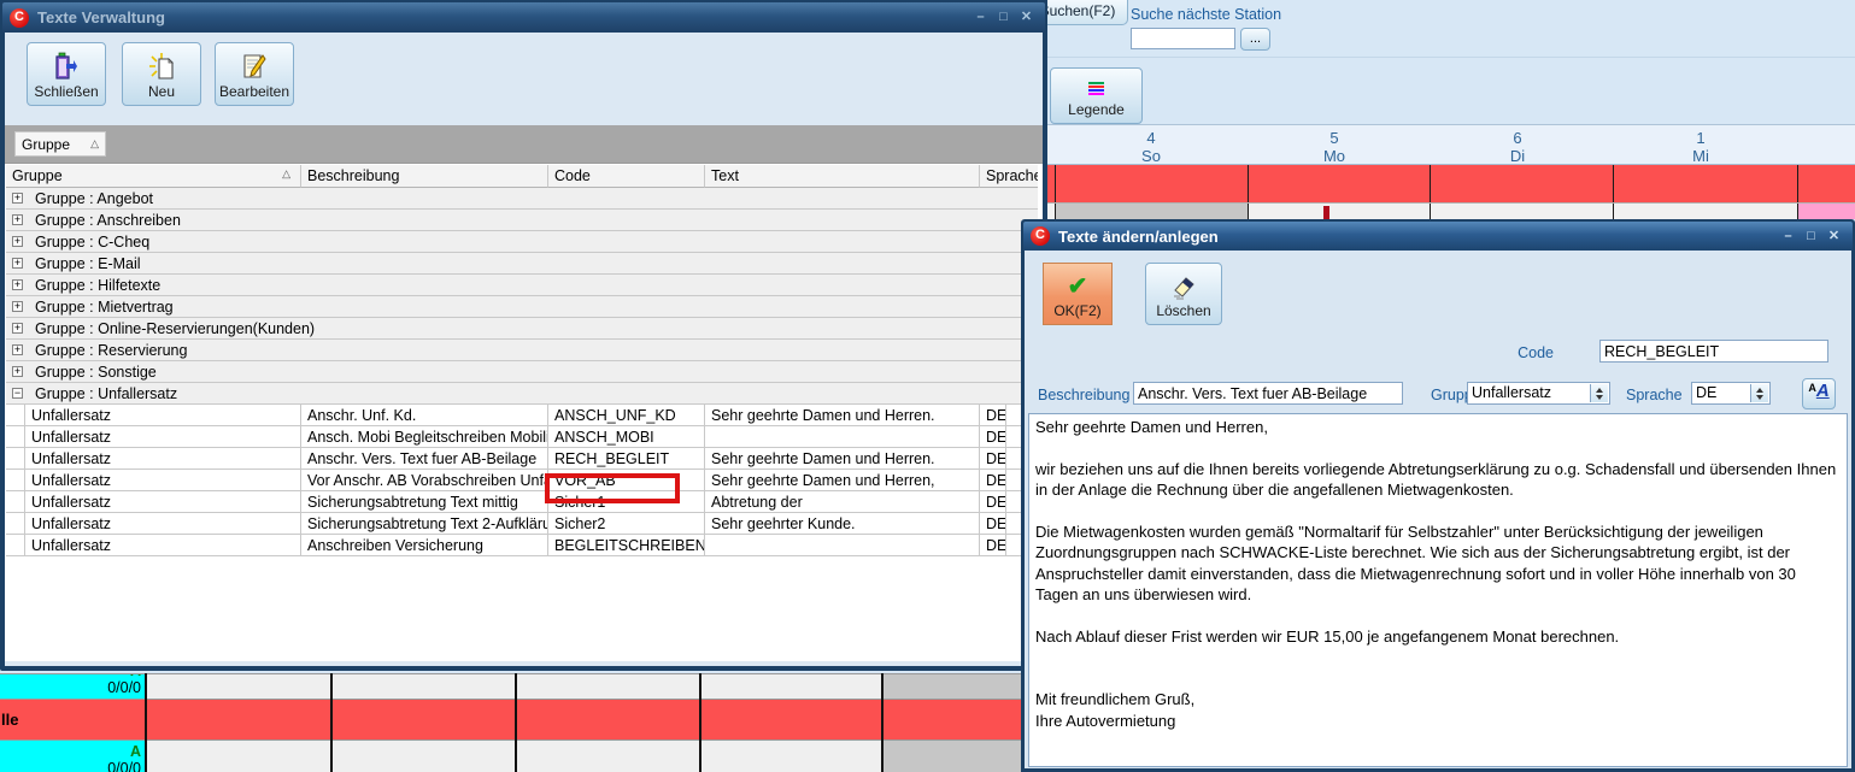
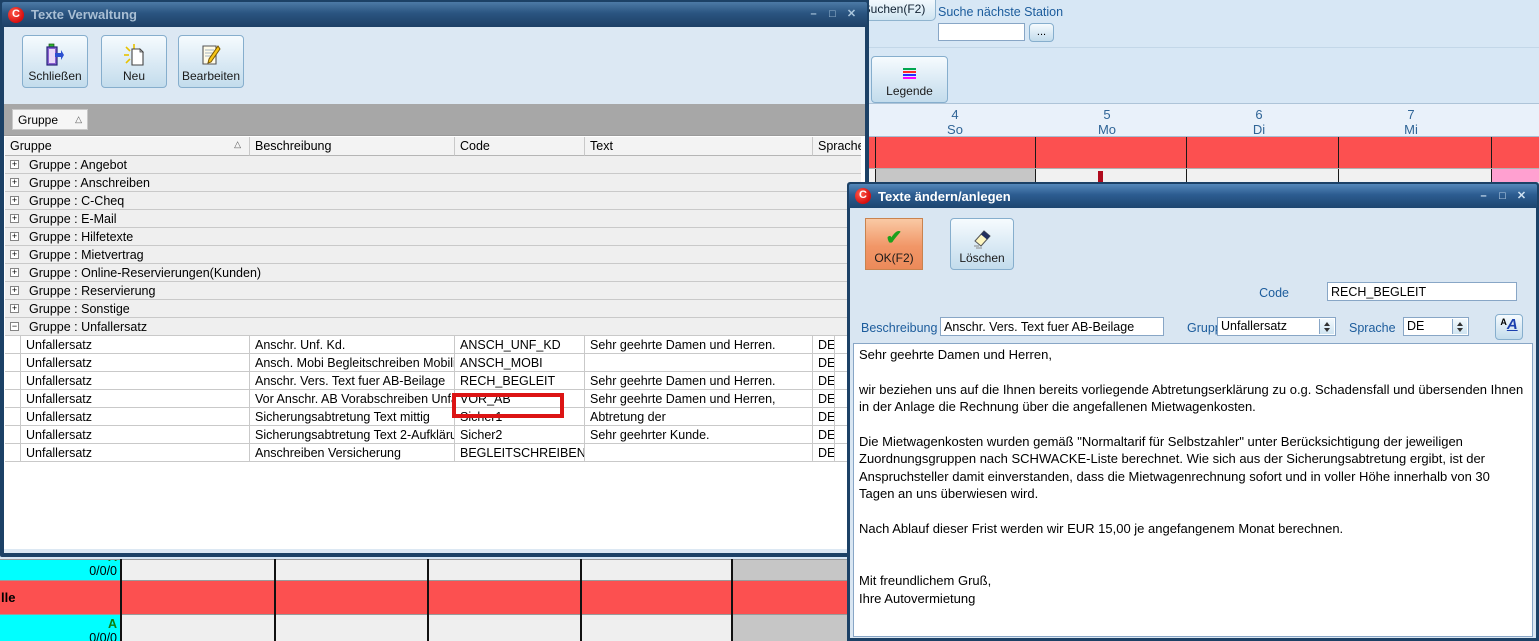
  uchen(F2)
  Suche nächste Station
  ...
  Legende
  4
  So
  5
  Mo
  6
  Di
- 1
+ 7
  Mi
  0/0/0
  lle
  A
  0/0/0
  C
  Texte Verwaltung
  –
  □
  ✕
  Schließen
  Neu
  Bearbeiten
  Gruppe
  △
  Gruppe
  △
  Beschreibung
  Code
  Text
  Sprach
  +
  Gruppe : Angebot
  +
  Gruppe : Anschreiben
  +
  Gruppe : C-Cheq
  +
  Gruppe : E-Mail
  +
  Gruppe : Hilfetexte
  +
  Gruppe : Mietvertrag
  +
  Gruppe : Online-Reservierungen(Kunden)
  +
  Gruppe : Reservierung
  +
  Gruppe : Sonstige
  −
  Gruppe : Unfallersatz
  Unfallersatz
  Anschr. Unf. Kd.
  ANSCH_UNF_KD
  Sehr geehrte Damen und Herren.
  DE
  Unfallersatz
  Ansch. Mobi Begleitschreiben Mobili
  ANSCH_MOBI
  DE
  Unfallersatz
  Anschr. Vers. Text fuer AB-Beilage
  RECH_BEGLEIT
  Sehr geehrte Damen und Herren.
  DE
  Unfallersatz
  Vor Anschr. AB Vorabschreiben Unfa
  VOR_AB
  Sehr geehrte Damen und Herren,
  DE
  Unfallersatz
  Sicherungsabtretung Text mittig
  Sicher1
  Abtretung der
  DE
  Unfallersatz
  Sicherungsabtretung Text 2-Aufkläru
  Sicher2
  Sehr geehrter Kunde.
  DE
  Unfallersatz
  Anschreiben Versicherung
  BEGLEITSCHREIBEN
  DE
  C
  Texte ändern/anlegen
  –
  □
  ✕
  ✔
  OK(F2)
  Löschen
  Code
  RECH_BEGLEIT
  Beschreibung
  Anschr. Vers. Text fuer AB-Beilage
  Unfallersatz
  Sprache
  DE
  A
  A
  Sehr geehrte Damen und Herren,
  wir beziehen uns auf die Ihnen bereits vorliegende Abtretungserklärung zu o.g. Schadensfall und übersenden Ihnen in der Anlage die Rechnung über die angefallenen Mietwagenkosten.
  Die Mietwagenkosten wurden gemäß "Normaltarif für Selbstzahler" unter Berücksichtigung der jeweiligen Zuordnungsgruppen nach SCHWACKE-Liste berechnet. Wie sich aus der Sicherungsabtretung ergibt, ist der Anspruchsteller damit einverstanden, dass die Mietwagenrechnung sofort und in voller Höhe innerhalb von 30 Tagen an uns überwiesen wird.
  Nach Ablauf dieser Frist werden wir EUR 15,00 je angefangenem Monat berechnen.
  Mit freundlichem Gruß,
  Ihre Autovermietung
